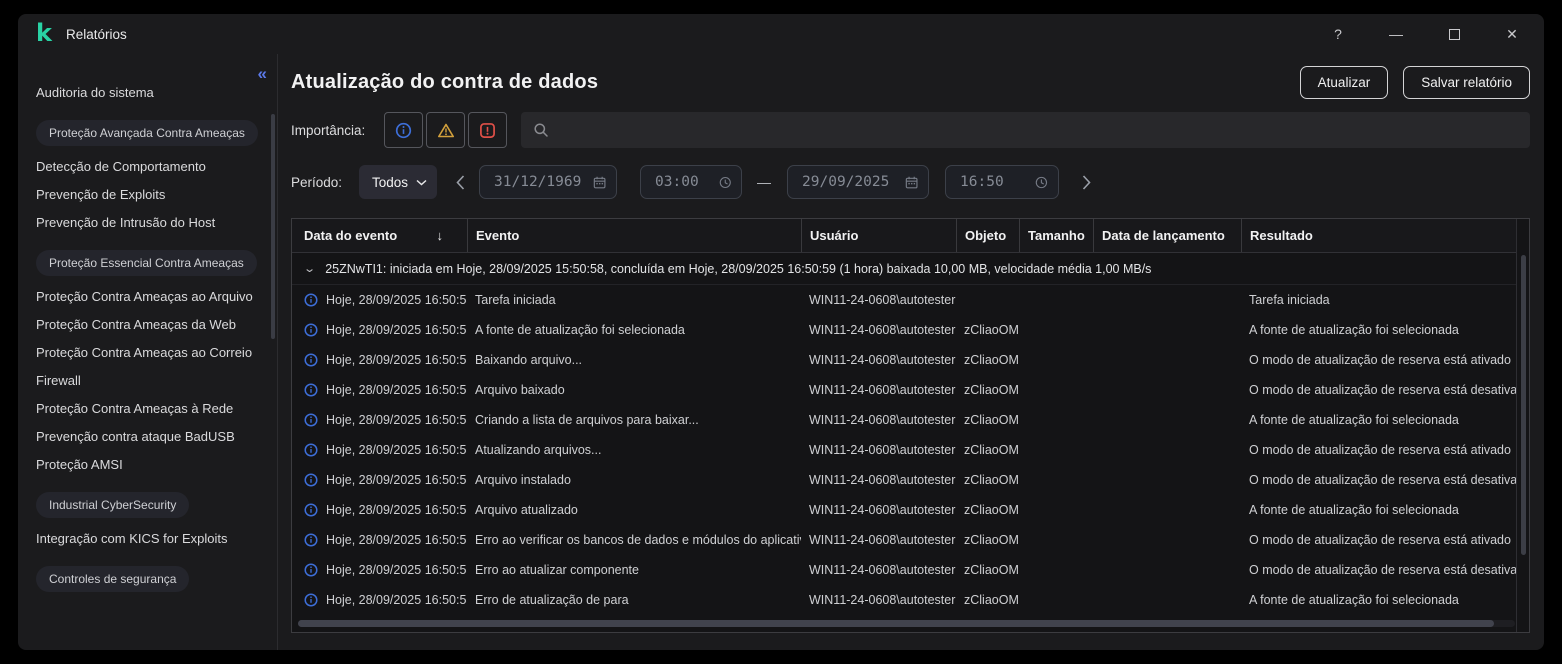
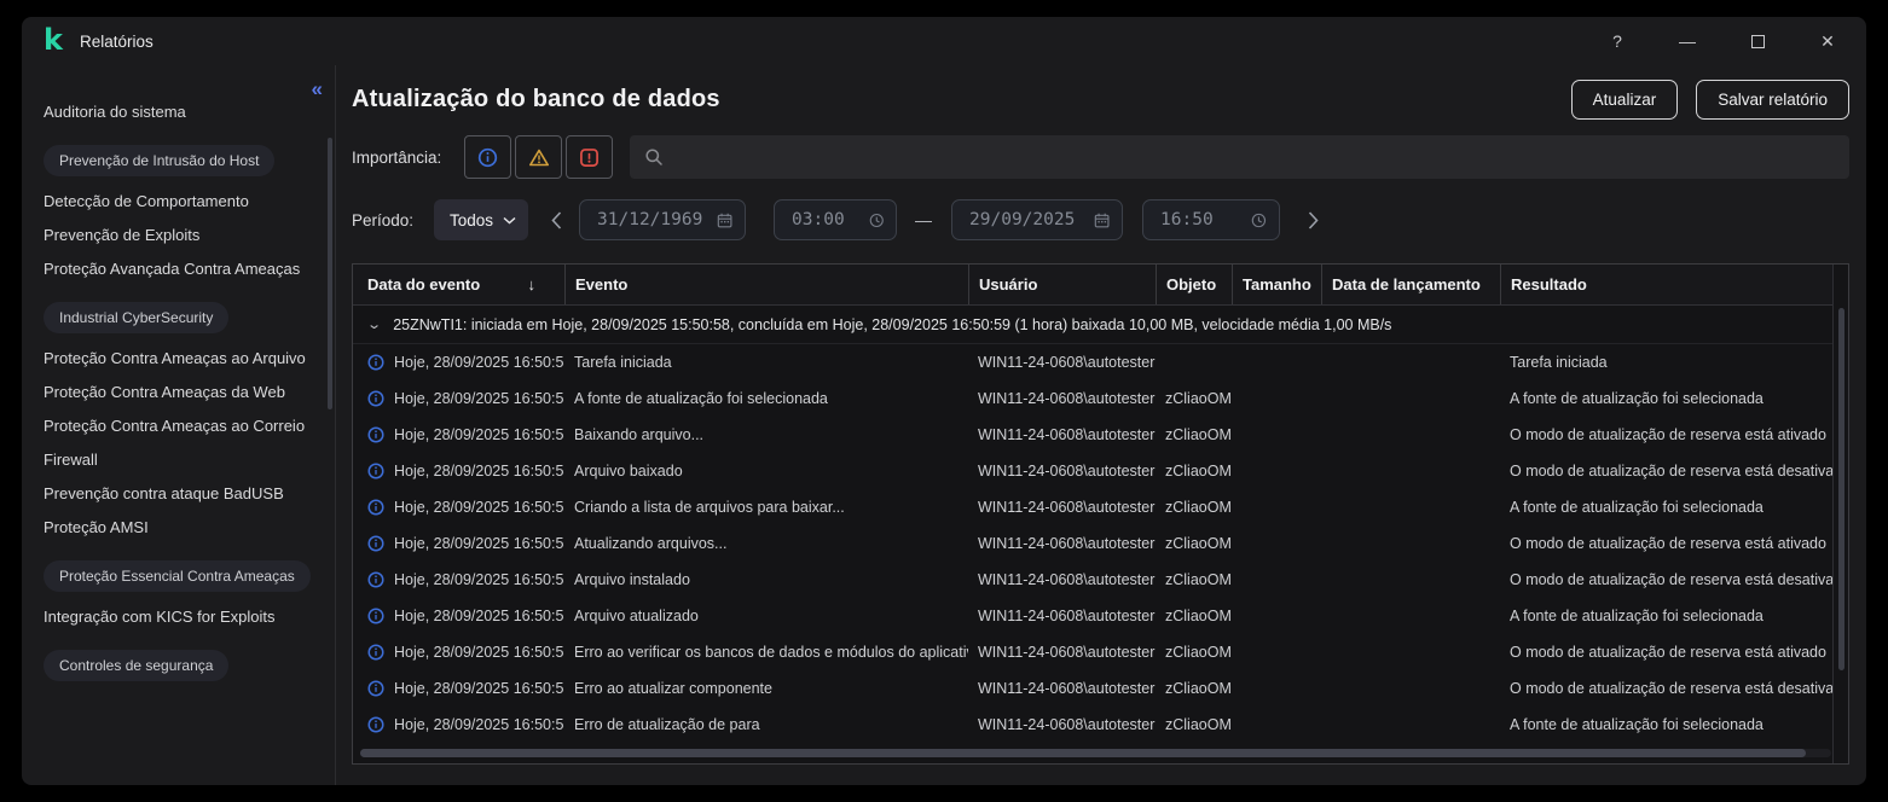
  k
  Relatórios
  ?
  —
  ✕
  «
  Auditoria do sistema
- Proteção Avançada Contra Ameaças
+ Prevenção de Intrusão do Host
  Detecção de Comportamento
  Prevenção de Exploits
- Prevenção de Intrusão do Host
+ Proteção Avançada Contra Ameaças
- Proteção Essencial Contra Ameaças
+ Industrial CyberSecurity
  Proteção Contra Ameaças ao Arquivo
  Proteção Contra Ameaças da Web
  Proteção Contra Ameaças ao Correio
  Firewall
- Proteção Contra Ameaças à Rede
  Prevenção contra ataque BadUSB
  Proteção AMSI
- Industrial CyberSecurity
+ Proteção Essencial Contra Ameaças
  Integração com KICS for Exploits
  Controles de segurança
- Atualização do contra de dados
+ Atualização do banco de dados
  Atualizar
  Salvar relatório
  Importância:
  Período:
  Todos
  31/12/1969
  03:00
  —
  29/09/2025
  16:50
  Data do evento
  ↓
  Evento
  Usuário
  Objeto
  Tamanho
  Data de lançamento
  Resultado
  ⌄
  25ZNwTI1: iniciada em Hoje, 28/09/2025 15:50:58, concluída em Hoje, 28/09/2025 16:50:59 (1 hora) baixada 10,00 MB, velocidade média 1,00 MB/s
  Hoje, 28/09/2025 16:50:5
  Tarefa iniciada
  WIN11-24-0608\autotester
  Tarefa iniciada
  Hoje, 28/09/2025 16:50:5
  A fonte de atualização foi selecionada
  WIN11-24-0608\autotester
  zCliaoOM
  A fonte de atualização foi selecionada
  Hoje, 28/09/2025 16:50:5
  Baixando arquivo...
  WIN11-24-0608\autotester
  zCliaoOM
  O modo de atualização de reserva está ativado
  Hoje, 28/09/2025 16:50:5
  Arquivo baixado
  WIN11-24-0608\autotester
  zCliaoOM
  O modo de atualização de reserva está desativa
  Hoje, 28/09/2025 16:50:5
  Criando a lista de arquivos para baixar...
  WIN11-24-0608\autotester
  zCliaoOM
  A fonte de atualização foi selecionada
  Hoje, 28/09/2025 16:50:5
  Atualizando arquivos...
  WIN11-24-0608\autotester
  zCliaoOM
  O modo de atualização de reserva está ativado
  Hoje, 28/09/2025 16:50:5
  Arquivo instalado
  WIN11-24-0608\autotester
  zCliaoOM
  O modo de atualização de reserva está desativa
  Hoje, 28/09/2025 16:50:5
  Arquivo atualizado
  WIN11-24-0608\autotester
  zCliaoOM
  A fonte de atualização foi selecionada
  Hoje, 28/09/2025 16:50:5
  Erro ao verificar os bancos de dados e módulos do aplicati
  WIN11-24-0608\autotester
  zCliaoOM
  O modo de atualização de reserva está ativado
  Hoje, 28/09/2025 16:50:5
  Erro ao atualizar componente
  WIN11-24-0608\autotester
  zCliaoOM
  O modo de atualização de reserva está desativa
  Hoje, 28/09/2025 16:50:5
  Erro de atualização de para
  WIN11-24-0608\autotester
  zCliaoOM
  A fonte de atualização foi selecionada
